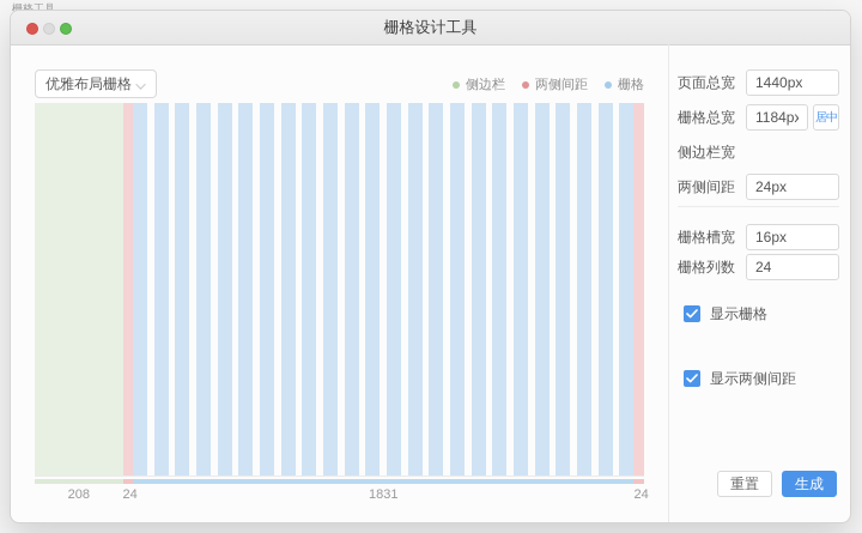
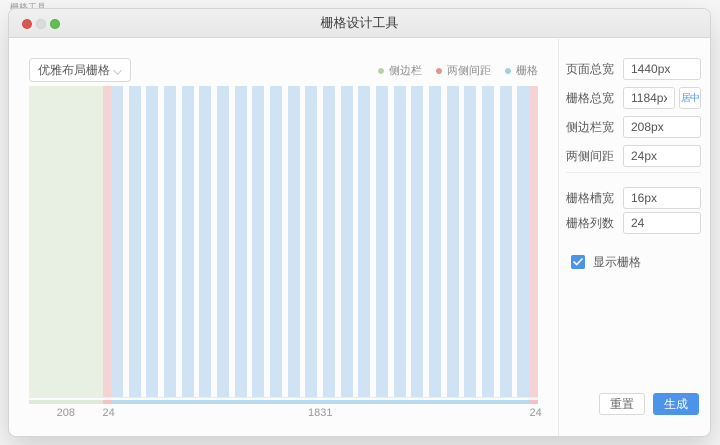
  栅格工具
  栅格设计工具
  优雅布局栅格
  侧边栏
  两侧间距
  栅格
  208
  1831
  24
  页面总宽
  1440px
  栅格总宽
  1184px
  居中
  侧边栏宽
+ 208px
  两侧间距
  24px
  栅格槽宽
  16px
  栅格列数
  24
  显示栅格
- 显示两侧间距
  重置
  生成
